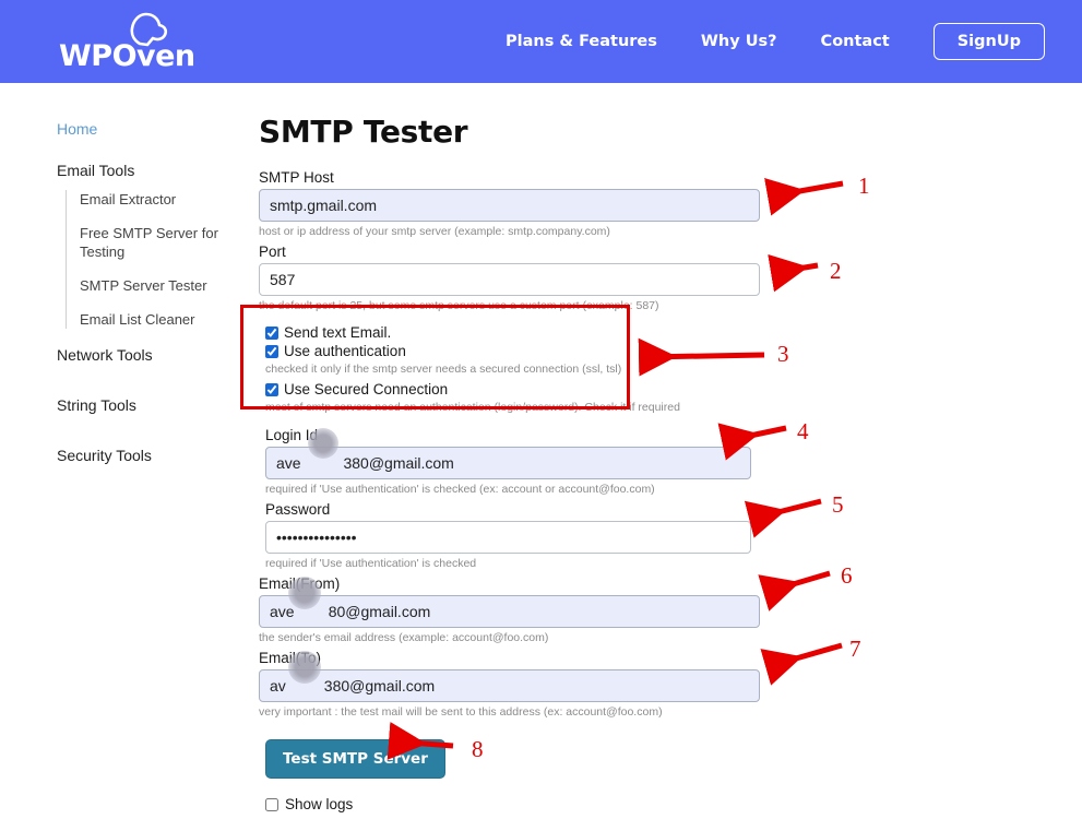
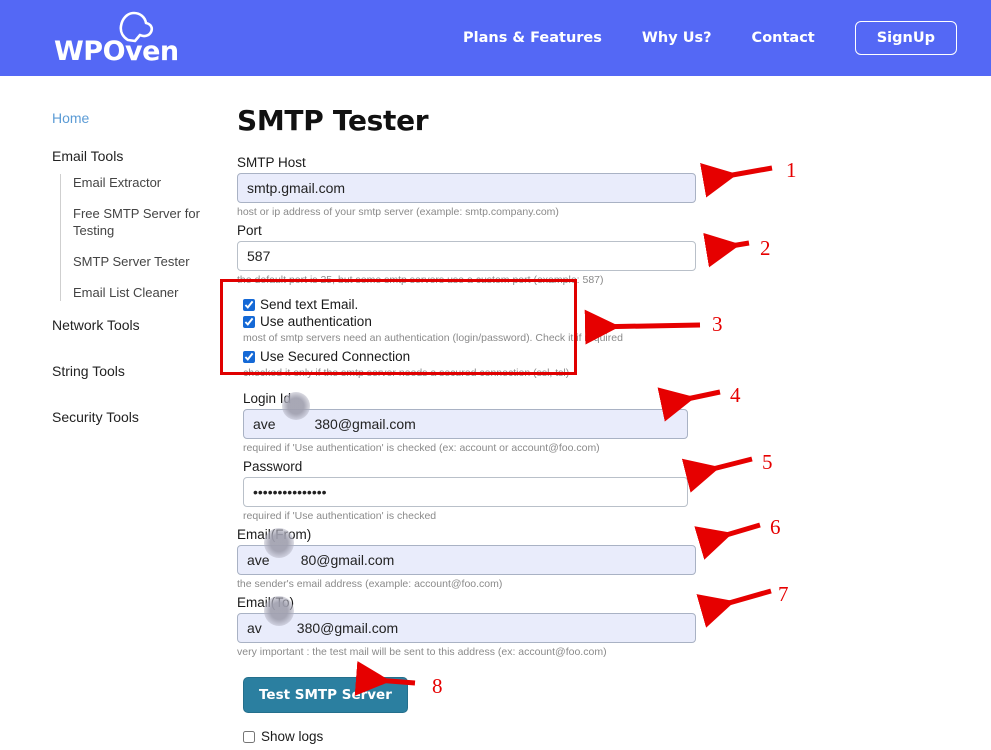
  WPOven
  Plans & Features
  Why Us?
  Contact
  SignUp
  Home
  Email Tools
  Email Extractor
  Free SMTP Server for Testing
  SMTP Server Tester
  Email List Cleaner
  Network Tools
  String Tools
  Security Tools
  SMTP Tester
  SMTP Host
  smtp.gmail.com
  host or ip address of your smtp server (example: smtp.company.com)
  Port
  587
  the default port is 25, but some smtp servers use a custom port (example: 587)
  Send text Email.
  Use authentication
- checked it only if the smtp server needs a secured connection (ssl, tsl)
+ most of smtp servers need an authentication (login/password). Check it if required
  Use Secured Connection
- most of smtp servers need an authentication (login/password). Check it if required
+ checked it only if the smtp server needs a secured connection (ssl, tsl)
  Login I
  ave 380@gmail.com
  required if 'Use authentication' is checked (ex: account or account@foo.com)
  Password
  •••••••••••••••
  required if 'Use authentication' is checked
  ave 80@gmail.com
  the sender's email address (example: account@foo.com)
  av 380@gmail.com
  very important : the test mail will be sent to this address (ex: account@foo.com)
  Test SMTP Server
  Show logs
  1
  2
  3
  4
  5
  6
  7
  8
